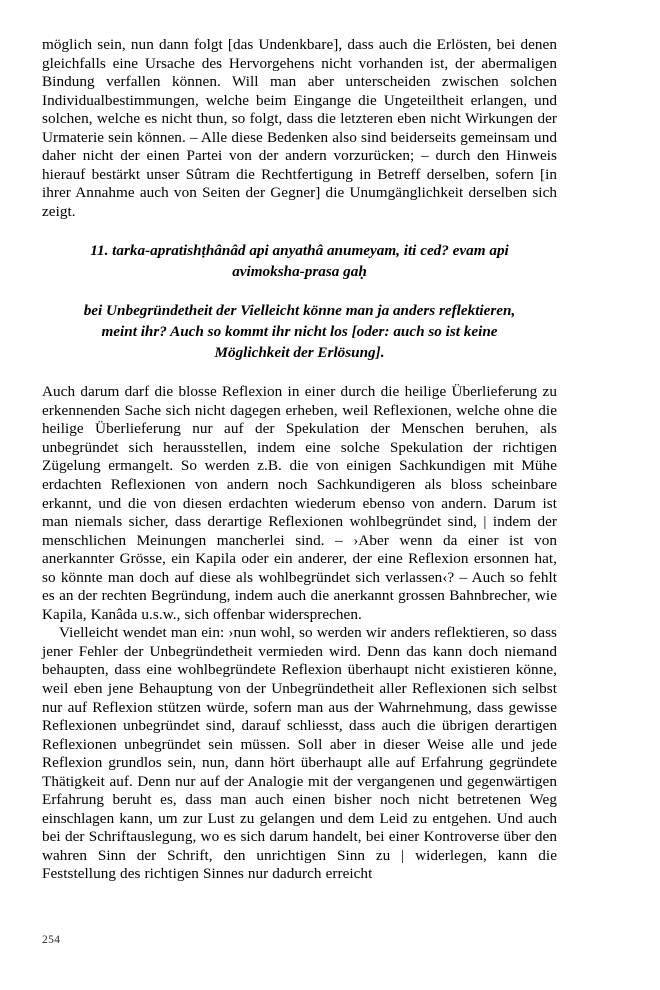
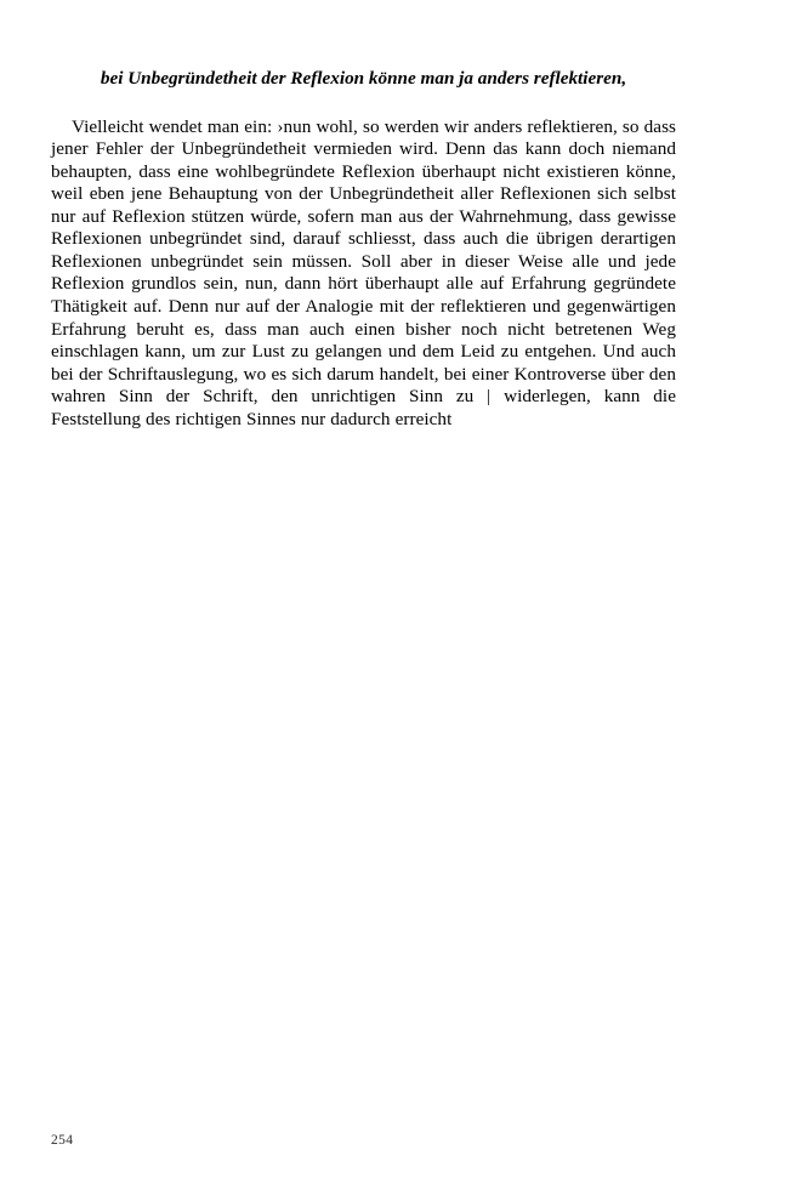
- möglich sein, nun dann folgt [das Undenkbare], dass auch die Erlösten, bei denen gleichfalls eine Ursache des Hervorgehens nicht vorhanden ist, der abermaligen Bindung verfallen können. Will man aber unterscheiden zwischen solchen Individualbestimmungen, welche beim Eingange die Ungeteiltheit erlangen, und solchen, welche es nicht thun, so folgt, dass die letzteren eben nicht Wirkungen der Urmaterie sein können. – Alle diese Bedenken also sind beiderseits gemeinsam und daher nicht der einen Partei von der andern vorzurücken; – durch den Hinweis hierauf bestärkt unser Sûtram die Rechtfertigung in Betreff derselben, sofern [in ihrer Annahme auch von Seiten der Gegner] die Unumgänglichkeit derselben sich zeigt.
- 11. tarka-apratishṭhânâd api anyathâ anumeyam, iti ced? evam api
- avimoksha-prasa gaḥ
- bei Unbegründetheit der Vielleicht könne man ja anders reflektieren,
+ bei Unbegründetheit der Reflexion könne man ja anders reflektieren,
- meint ihr? Auch so kommt ihr nicht los [oder: auch so ist keine
- Möglichkeit der Erlösung].
- Auch darum darf die blosse Reflexion in einer durch die heilige Überlieferung zu erkennenden Sache sich nicht dagegen erheben, weil Reflexionen, welche ohne die heilige Überlieferung nur auf der Spekulation der Menschen beruhen, als unbegründet sich herausstellen, indem eine solche Spekulation der richtigen Zügelung ermangelt. So werden z.B. die von einigen Sachkundigen mit Mühe erdachten Reflexionen von andern noch Sachkundigeren als bloss scheinbare erkannt, und die von diesen erdachten wiederum ebenso von andern. Darum ist man niemals sicher, dass derartige Reflexionen wohlbegründet sind, | indem der menschlichen Meinungen mancherlei sind. – ›Aber wenn da einer ist von anerkannter Grösse, ein Kapila oder ein anderer, der eine Reflexion ersonnen hat, so könnte man doch auf diese als wohlbegründet sich verlassen‹? – Auch so fehlt es an der rechten Begründung, indem auch die anerkannt grossen Bahnbrecher, wie Kapila, Kanâda u.s.w., sich offenbar widersprechen.
- Vielleicht wendet man ein: ›nun wohl, so werden wir anders reflektieren, so dass jener Fehler der Unbegründetheit vermieden wird. Denn das kann doch niemand behaupten, dass eine wohlbegründete Reflexion überhaupt nicht existieren könne, weil eben jene Behauptung von der Unbegründetheit aller Reflexionen sich selbst nur auf Reflexion stützen würde, sofern man aus der Wahrnehmung, dass gewisse Reflexionen unbegründet sind, darauf schliesst, dass auch die übrigen derartigen Reflexionen unbegründet sein müssen. Soll aber in dieser Weise alle und jede Reflexion grundlos sein, nun, dann hört überhaupt alle auf Erfahrung gegründete Thätigkeit auf. Denn nur auf der Analogie mit der vergangenen und gegenwärtigen Erfahrung beruht es, dass man auch einen bisher noch nicht betretenen Weg einschlagen kann, um zur Lust zu gelangen und dem Leid zu entgehen. Und auch bei der Schriftauslegung, wo es sich darum handelt, bei einer Kontroverse über den wahren Sinn der Schrift, den unrichtigen Sinn zu | widerlegen, kann die Feststellung des richtigen Sinnes nur dadurch erreicht
+ Vielleicht wendet man ein: ›nun wohl, so werden wir anders reflektieren, so dass jener Fehler der Unbegründetheit vermieden wird. Denn das kann doch niemand behaupten, dass eine wohlbegründete Reflexion überhaupt nicht existieren könne, weil eben jene Behauptung von der Unbegründetheit aller Reflexionen sich selbst nur auf Reflexion stützen würde, sofern man aus der Wahrnehmung, dass gewisse Reflexionen unbegründet sind, darauf schliesst, dass auch die übrigen derartigen Reflexionen unbegründet sein müssen. Soll aber in dieser Weise alle und jede Reflexion grundlos sein, nun, dann hört überhaupt alle auf Erfahrung gegründete Thätigkeit auf. Denn nur auf der Analogie mit der reflektieren und gegenwärtigen Erfahrung beruht es, dass man auch einen bisher noch nicht betretenen Weg einschlagen kann, um zur Lust zu gelangen und dem Leid zu entgehen. Und auch bei der Schriftauslegung, wo es sich darum handelt, bei einer Kontroverse über den wahren Sinn der Schrift, den unrichtigen Sinn zu | widerlegen, kann die Feststellung des richtigen Sinnes nur dadurch erreicht
  254
